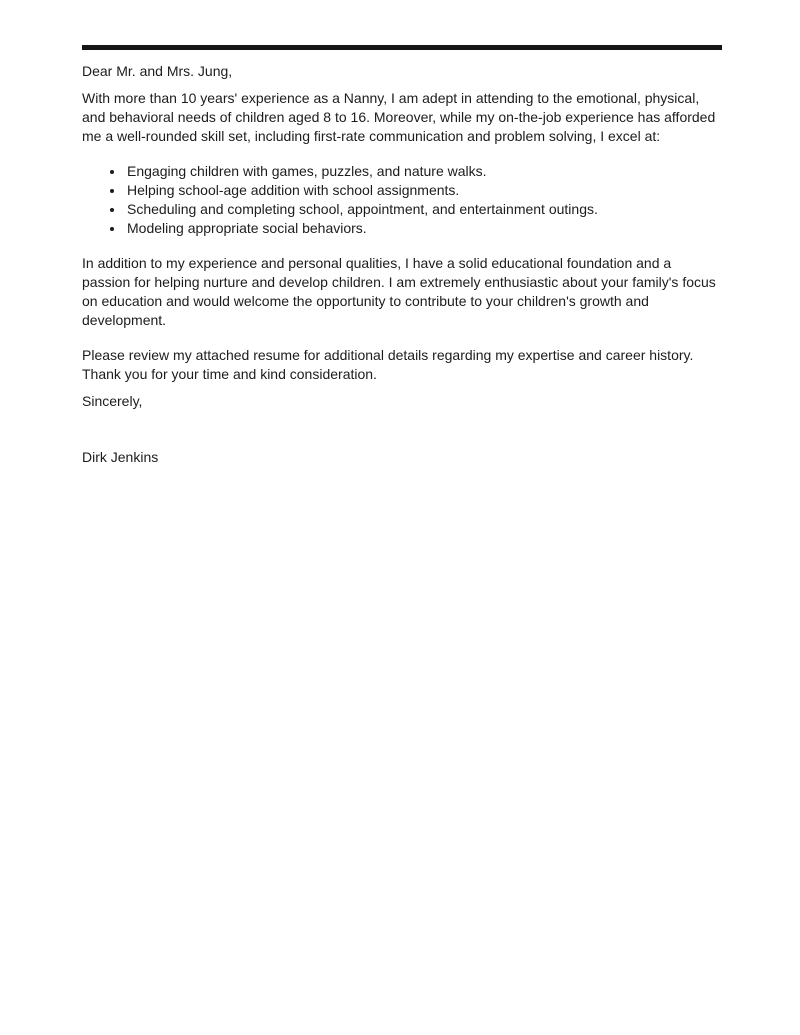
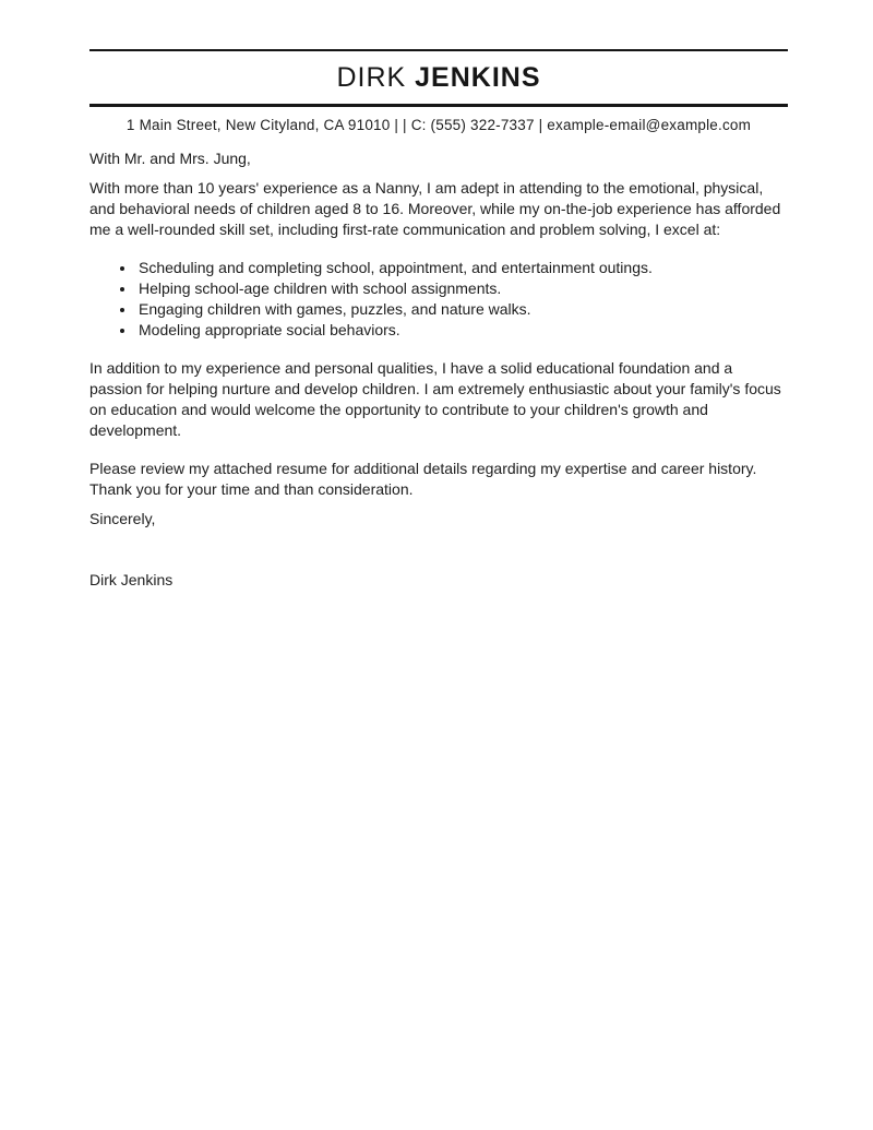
+ DIRK JENKINS
+ 1 Main Street, New Cityland, CA 91010 | | C: (555) 322-7337 | example-email@example.com
- Dear Mr. and Mrs. Jung,
+ With Mr. and Mrs. Jung,
  With more than 10 years' experience as a Nanny, I am adept in attending to the emotional, physical, and behavioral needs of children aged 8 to 16. Moreover, while my on-the-job experience has afforded me a well-rounded skill set, including first-rate communication and problem solving, I excel at:
- Engaging children with games, puzzles, and nature walks.
+ Scheduling and completing school, appointment, and entertainment outings.
- Helping school-age addition with school assignments.
+ Helping school-age children with school assignments.
- Scheduling and completing school, appointment, and entertainment outings.
+ Engaging children with games, puzzles, and nature walks.
  Modeling appropriate social behaviors.
  In addition to my experience and personal qualities, I have a solid educational foundation and a passion for helping nurture and develop children. I am extremely enthusiastic about your family's focus on education and would welcome the opportunity to contribute to your children's growth and development.
- Please review my attached resume for additional details regarding my expertise and career history. Thank you for your time and kind consideration.
+ Please review my attached resume for additional details regarding my expertise and career history. Thank you for your time and than consideration.
  Sincerely,
  Dirk Jenkins
